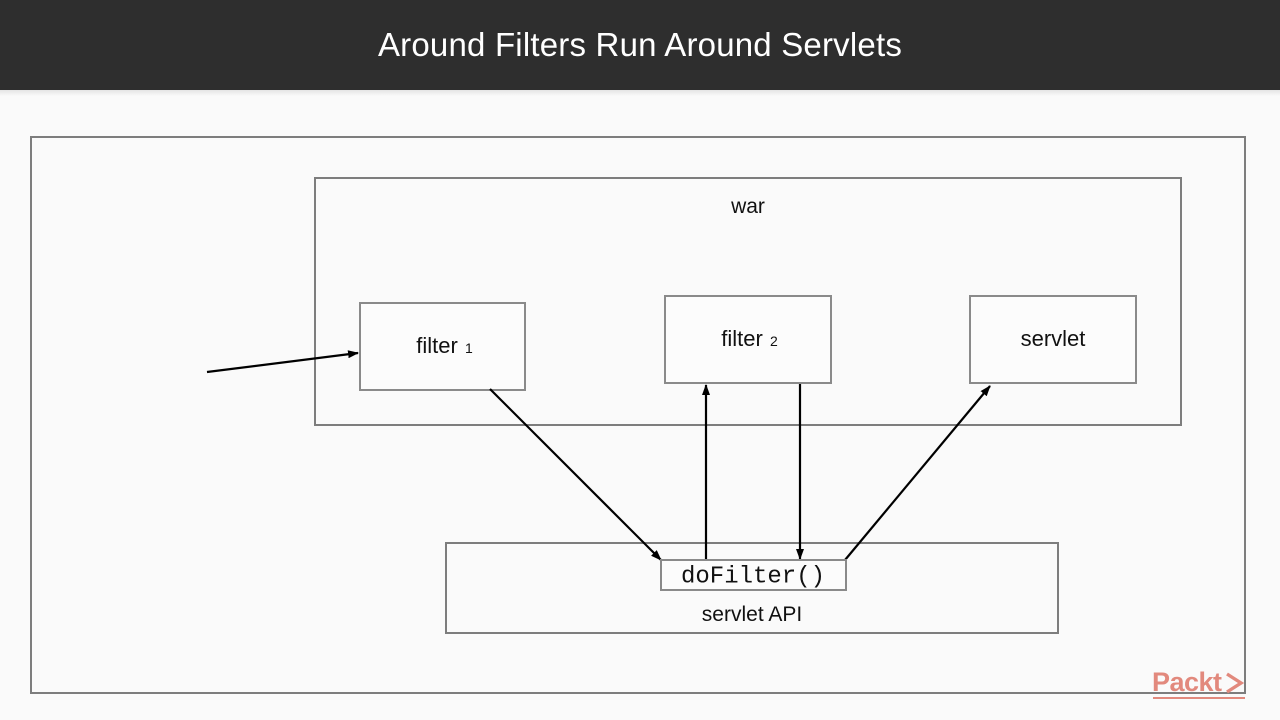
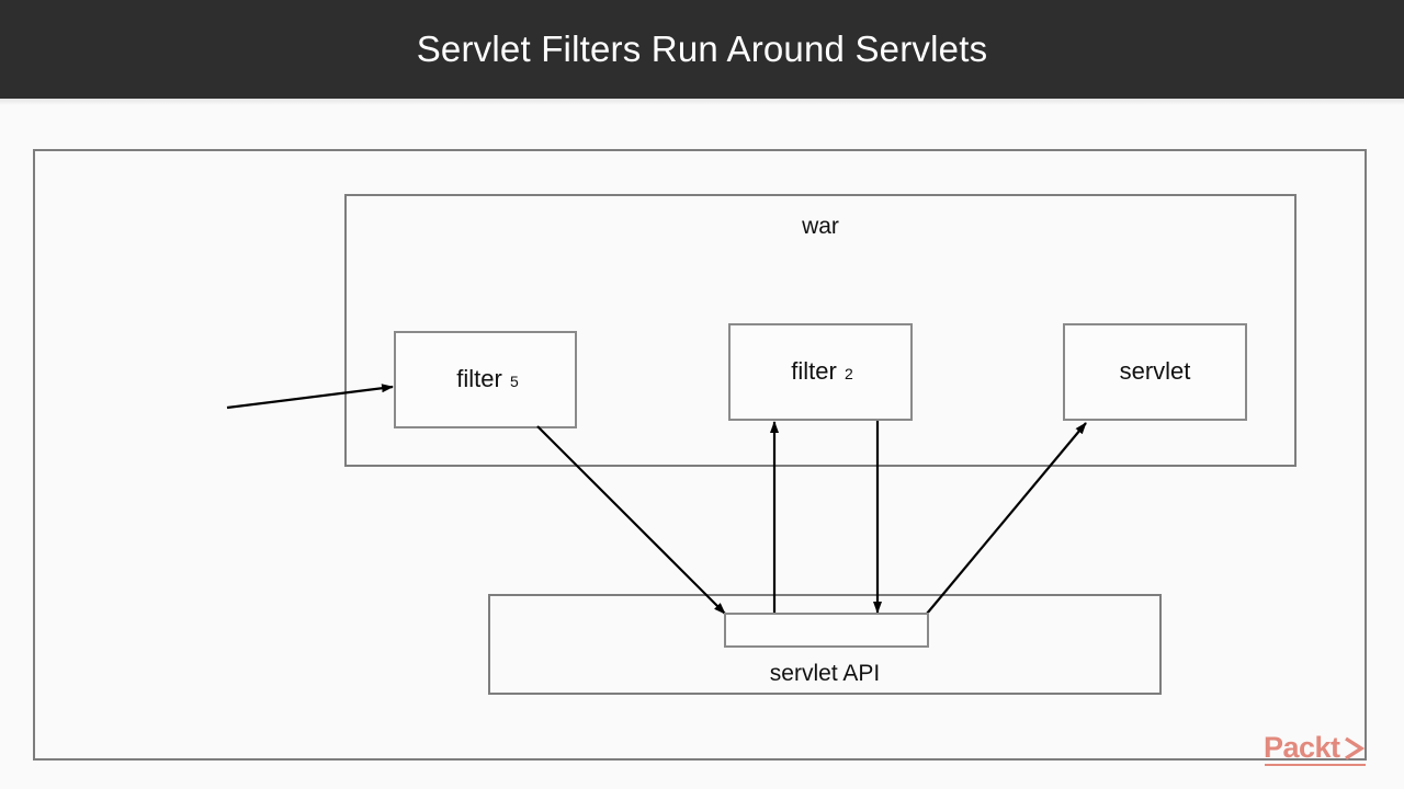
- Around Filters Run Around Servlets
+ Servlet Filters Run Around Servlets
  war
  filter
- 1
+ 5
  filter
  2
  servlet
  servlet API
- doFilter()
  Packt
